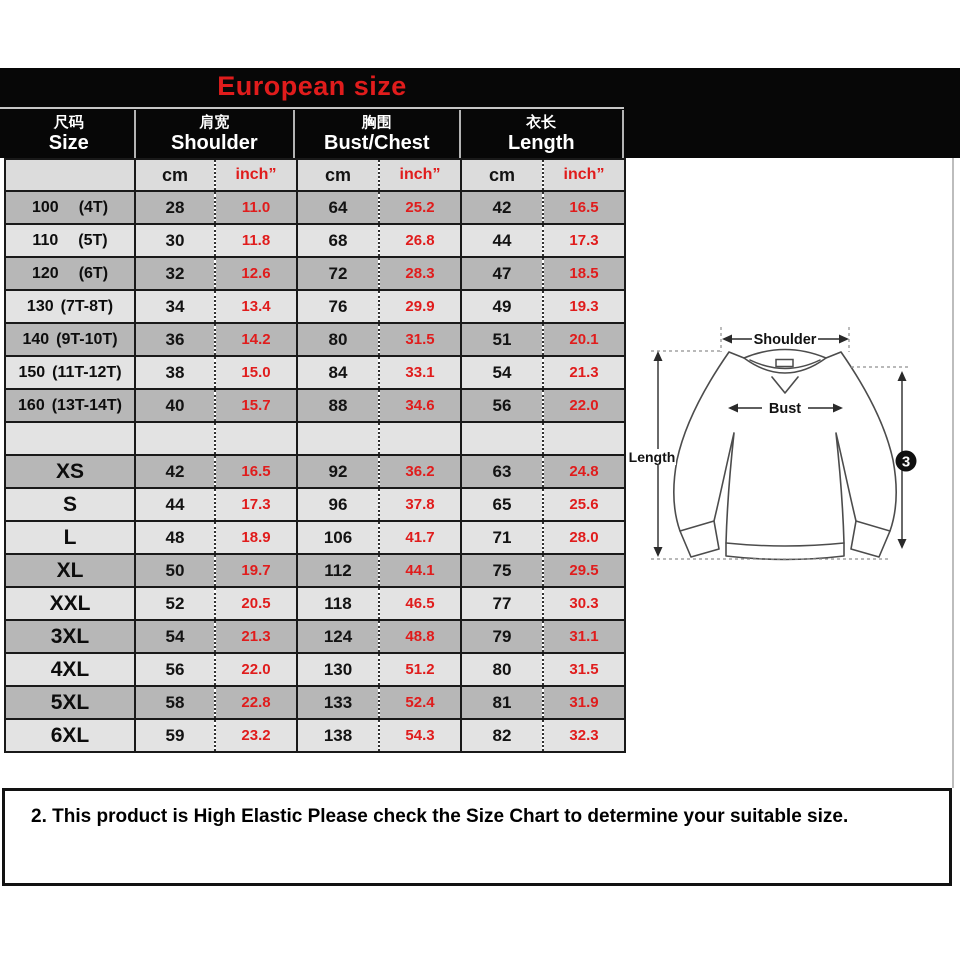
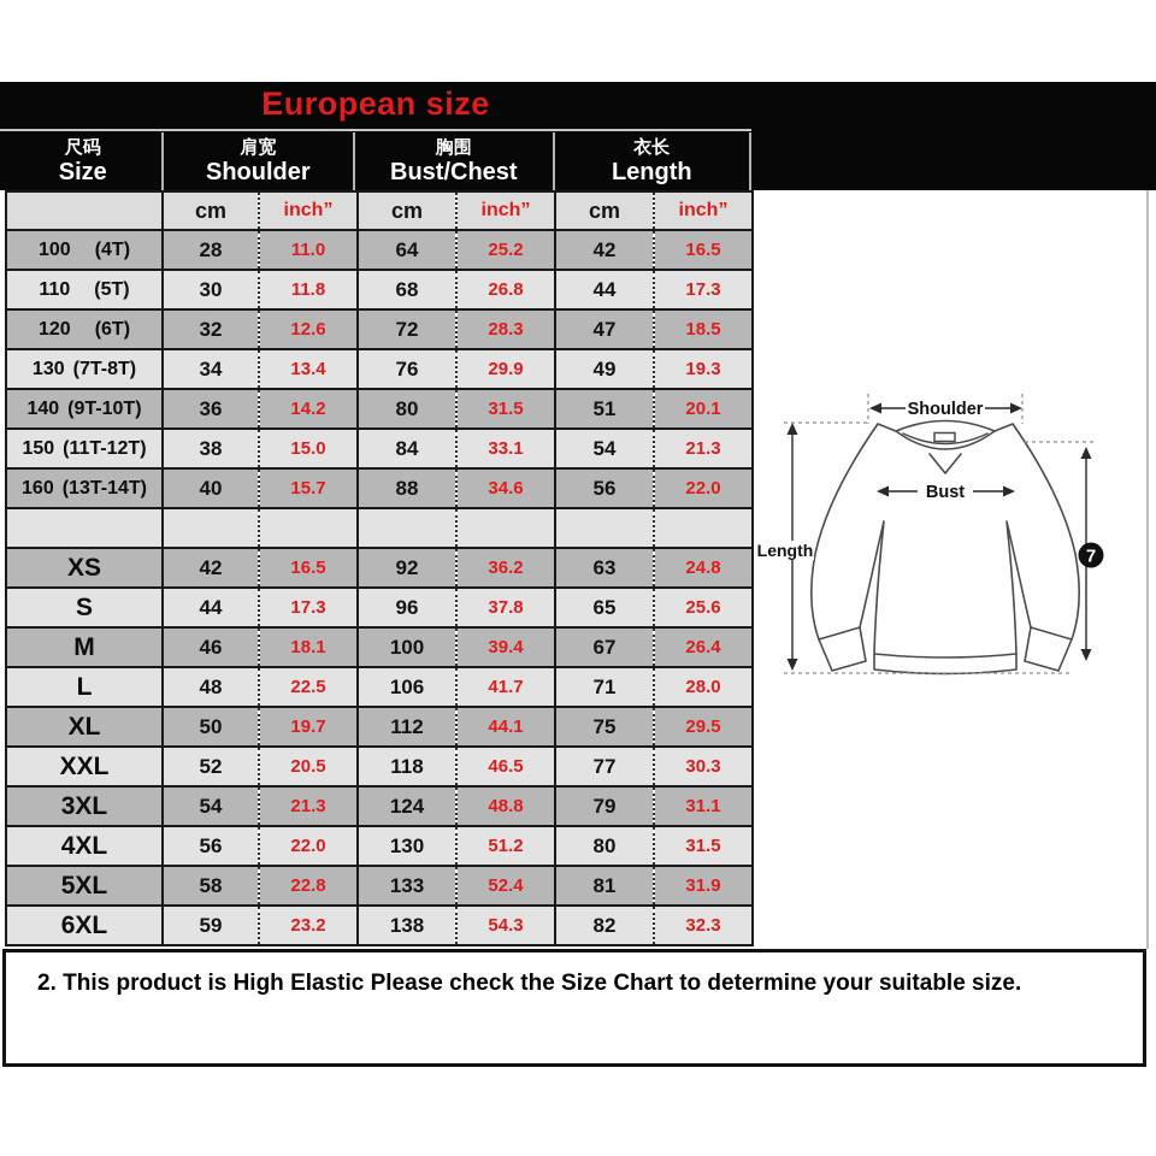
  European size
  尺码
  Size
  肩宽
  Shoulder
  胸围
  Bust/Chest
  衣长
  Length
  	cm	inch”	cm	inch”	cm	inch”
  100 (4T)	28	11.0	64	25.2	42	16.5
  110 (5T)	30	11.8	68	26.8	44	17.3
  120 (6T)	32	12.6	72	28.3	47	18.5
  130 (7T-8T)	34	13.4	76	29.9	49	19.3
  140 (9T-10T)	36	14.2	80	31.5	51	20.1
  150 (11T-12T)	38	15.0	84	33.1	54	21.3
  160 (13T-14T)	40	15.7	88	34.6	56	22.0
  XS	42	16.5	92	36.2	63	24.8
  S	44	17.3	96	37.8	65	25.6
+ M	46	18.1	100	39.4	67	26.4
- L	48	18.9	106	41.7	71	28.0
+ L	48	22.5	106	41.7	71	28.0
  XL	50	19.7	112	44.1	75	29.5
  XXL	52	20.5	118	46.5	77	30.3
  3XL	54	21.3	124	48.8	79	31.1
  4XL	56	22.0	130	51.2	80	31.5
  5XL	58	22.8	133	52.4	81	31.9
  6XL	59	23.2	138	54.3	82	32.3
  Shoulder
  Bust
  Length
- 3
+ 7
  2. This product is High Elastic Please check the Size Chart to determine your suitable size.
